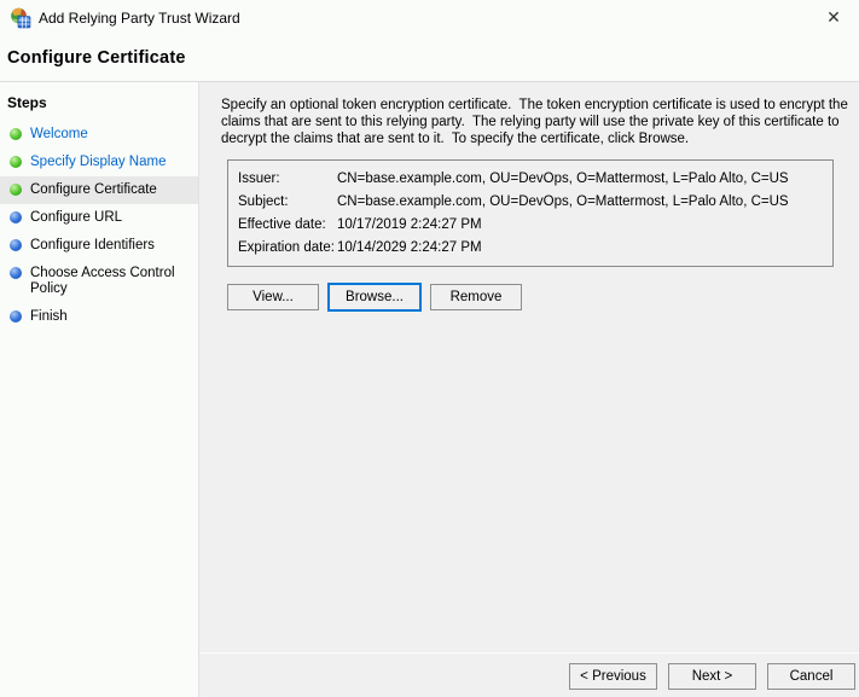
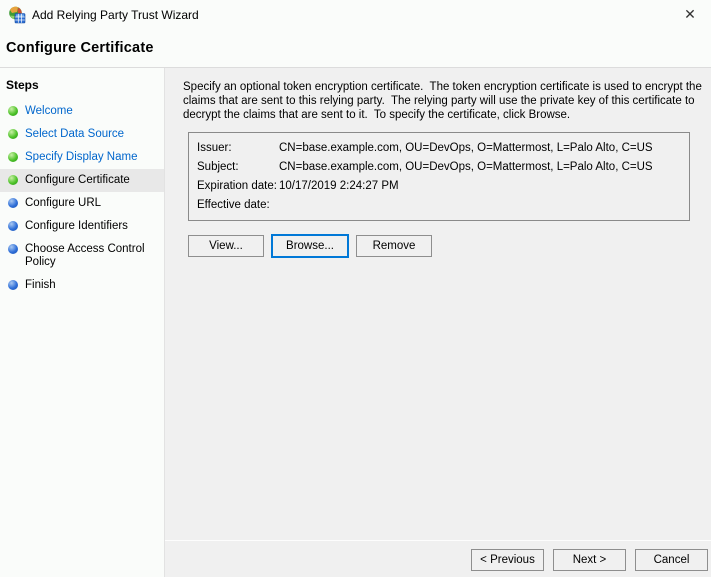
  Add Relying Party Trust Wizard
  ✕
  Configure Certificate
  Steps
  Welcome
+ Select Data Source
  Specify Display Name
  Configure Certificate
  Configure URL
  Configure Identifiers
  Choose Access Control Policy
  Finish
  Specify an optional token encryption certificate. The token encryption certificate is used to encrypt the claims that are sent to this relying party. The relying party will use the private key of this certificate to decrypt the claims that are sent to it. To specify the certificate, click Browse.
  Issuer:
  CN=base.example.com, OU=DevOps, O=Mattermost, L=Palo Alto, C=US
  Subject:
  CN=base.example.com, OU=DevOps, O=Mattermost, L=Palo Alto, C=US
- Effective date:
+ Expiration date:
  10/17/2019 2:24:27 PM
- Expiration date:
+ Effective date:
- 10/14/2029 2:24:27 PM
  View...
  Browse...
  Remove
  < Previous
  Next >
  Cancel
